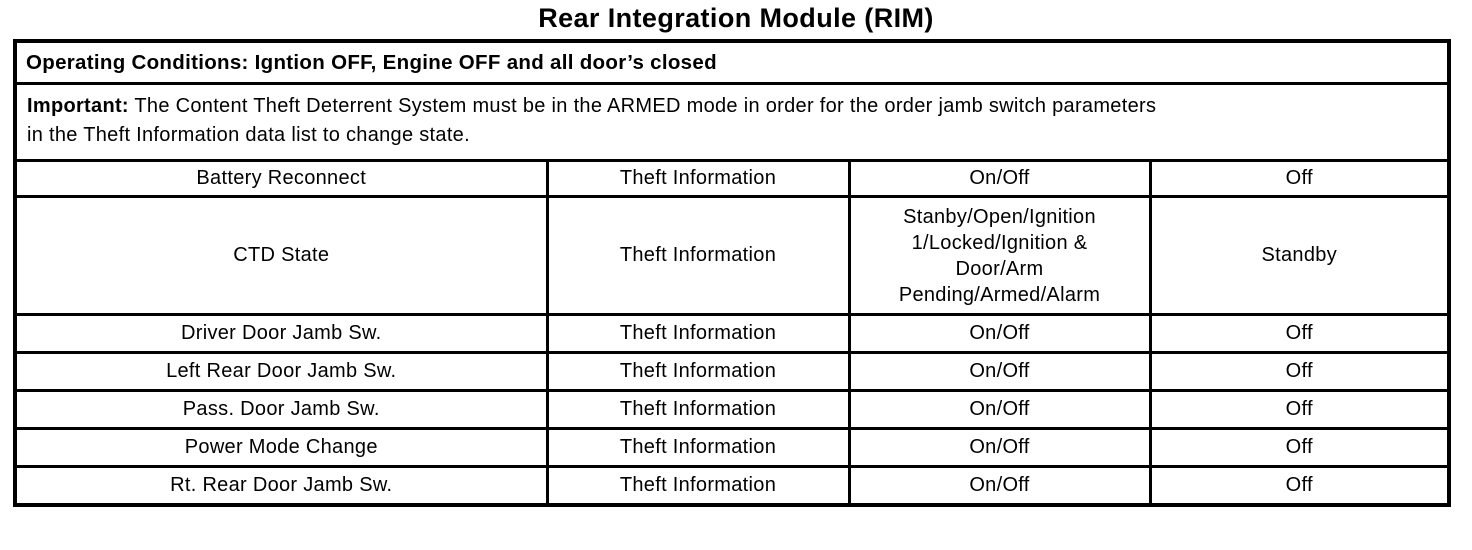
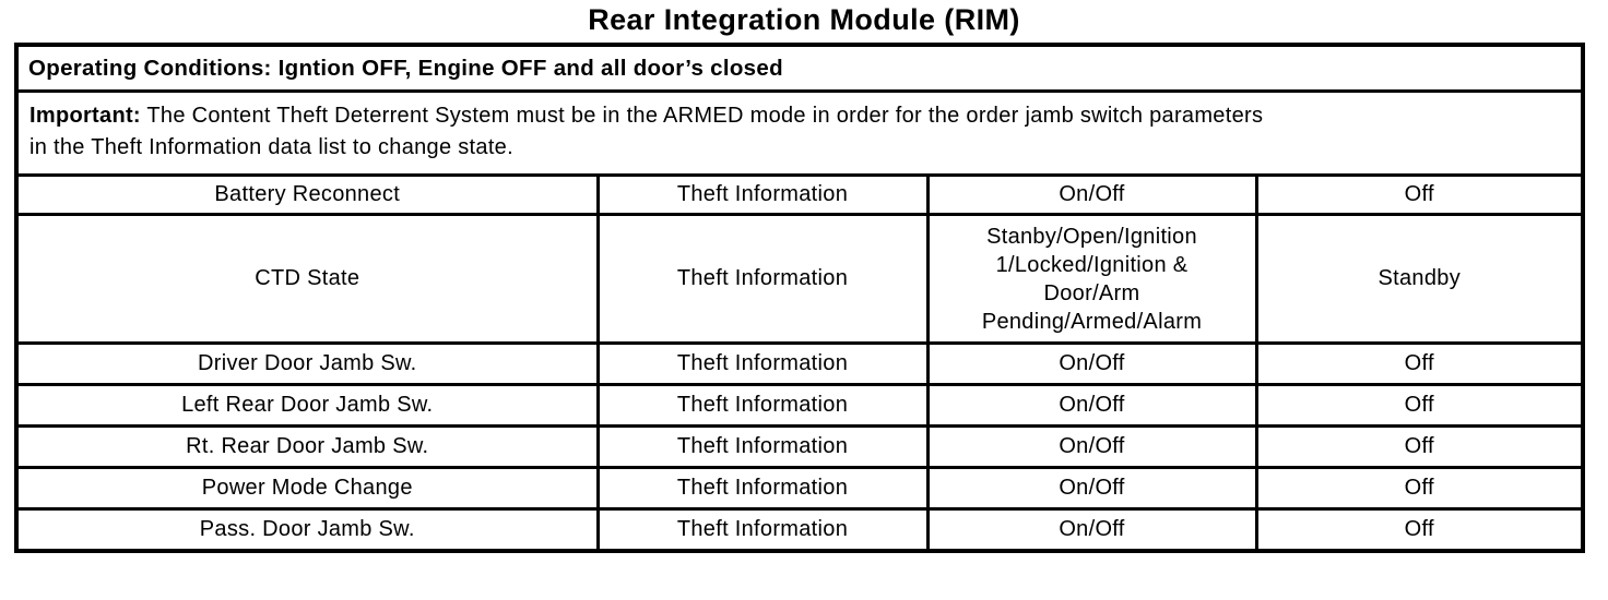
  Rear Integration Module (RIM)
  Operating Conditions: Igntion OFF, Engine OFF and all door’s closed
  Important: The Content Theft Deterrent System must be in the ARMED mode in order for the order jamb switch parameters in the Theft Information data list to change state.
  Battery Reconnect	Theft Information	On/Off	Off
  CTD State	Theft Information	Stanby/Open/Ignition 1/Locked/Ignition & Door/Arm Pending/Armed/Alarm	Standby
  Driver Door Jamb Sw.	Theft Information	On/Off	Off
  Left Rear Door Jamb Sw.	Theft Information	On/Off	Off
- Pass. Door Jamb Sw.	Theft Information	On/Off	Off
+ Rt. Rear Door Jamb Sw.	Theft Information	On/Off	Off
  Power Mode Change	Theft Information	On/Off	Off
- Rt. Rear Door Jamb Sw.	Theft Information	On/Off	Off
+ Pass. Door Jamb Sw.	Theft Information	On/Off	Off
